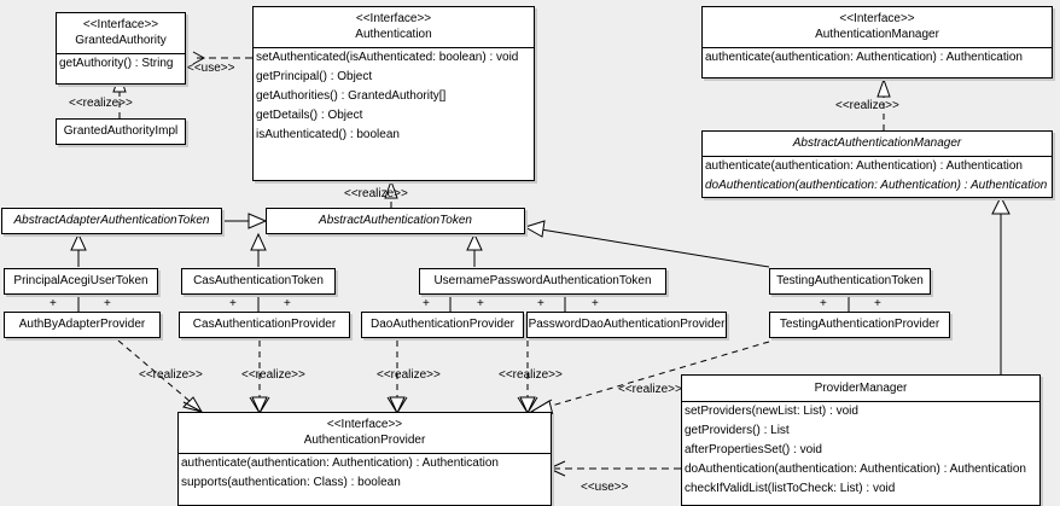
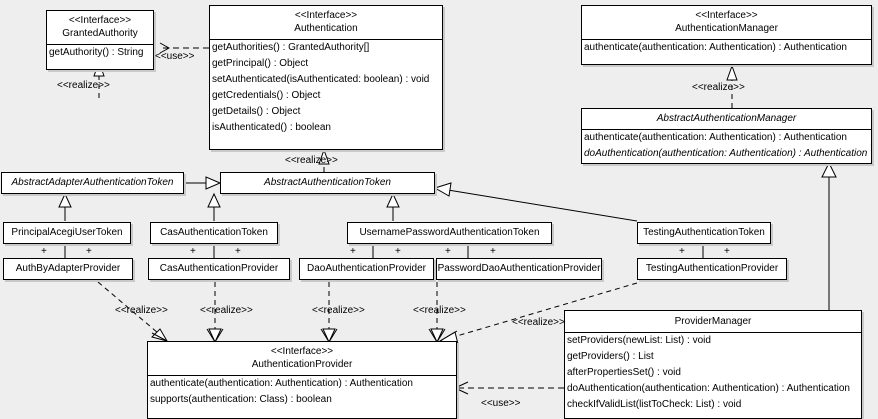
  <<Interface>>
  GrantedAuthority
  getAuthority() : String
- GrantedAuthorityImpl
  <<Interface>>
  Authentication
- setAuthenticated(isAuthenticated: boolean) : void
+ getAuthorities() : GrantedAuthority[]
  getPrincipal() : Object
- getAuthorities() : GrantedAuthority[]
+ setAuthenticated(isAuthenticated: boolean) : void
+ getCredentials() : Object
  getDetails() : Object
  isAuthenticated() : boolean
  <<Interface>>
  AuthenticationManager
  authenticate(authentication: Authentication) : Authentication
  AbstractAuthenticationManager
  authenticate(authentication: Authentication) : Authentication
  doAuthentication(authentication: Authentication) : Authentication
  AbstractAdapterAuthenticationToken
  AbstractAuthenticationToken
  PrincipalAcegiUserToken
  CasAuthenticationToken
  UsernamePasswordAuthenticationToken
  TestingAuthenticationToken
  AuthByAdapterProvider
  CasAuthenticationProvider
  DaoAuthenticationProvider
  PasswordDaoAuthenticationProvider
  TestingAuthenticationProvider
  <<Interface>>
  AuthenticationProvider
  authenticate(authentication: Authentication) : Authentication
  supports(authentication: Class) : boolean
  ProviderManager
  setProviders(newList: List) : void
  getProviders() : List
  afterPropertiesSet() : void
  doAuthentication(authentication: Authentication) : Authentication
  checkIfValidList(listToCheck: List) : void
  <<use>>
  <<realize>>
  <<realize>>
  <<realize>>
  <<realize>>
  <<realize>>
  <<realize>>
  <<realize>>
  <<realize>>
  <<use>>
  +
  +
  +
  +
  +
  +
  +
  +
  +
  +
